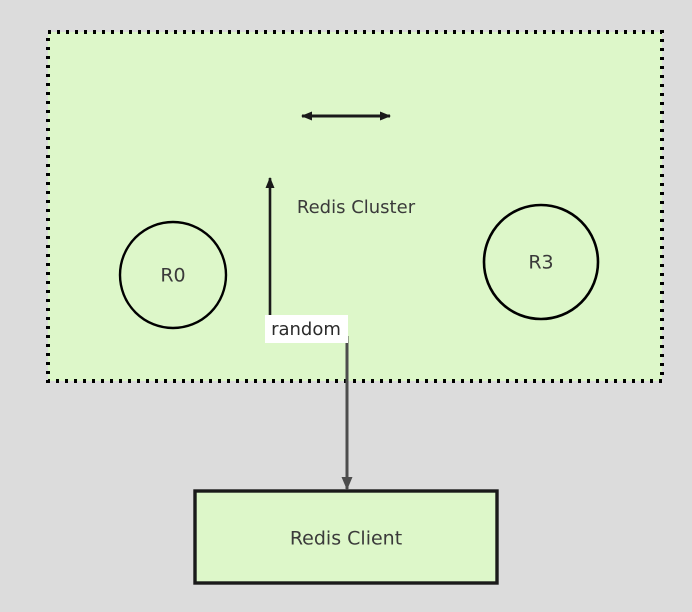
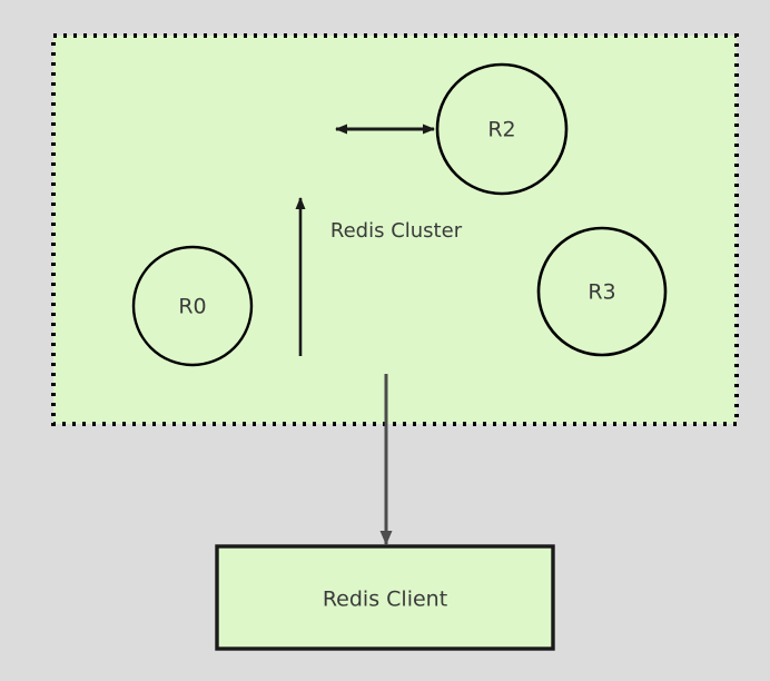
  R0
+ R2
  R3
  Redis Cluster
- random
  Redis Client
